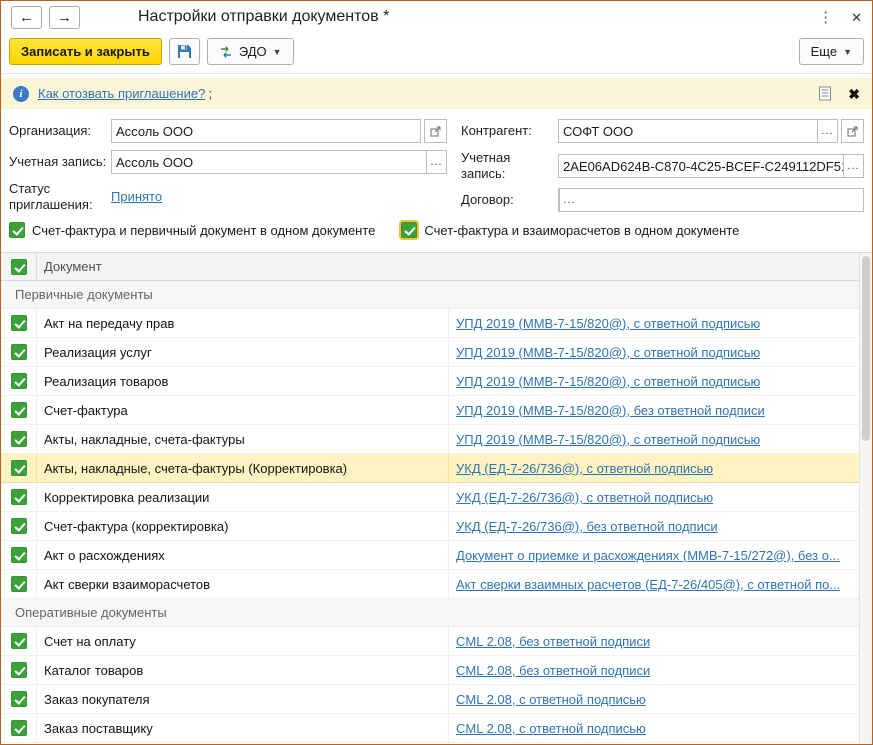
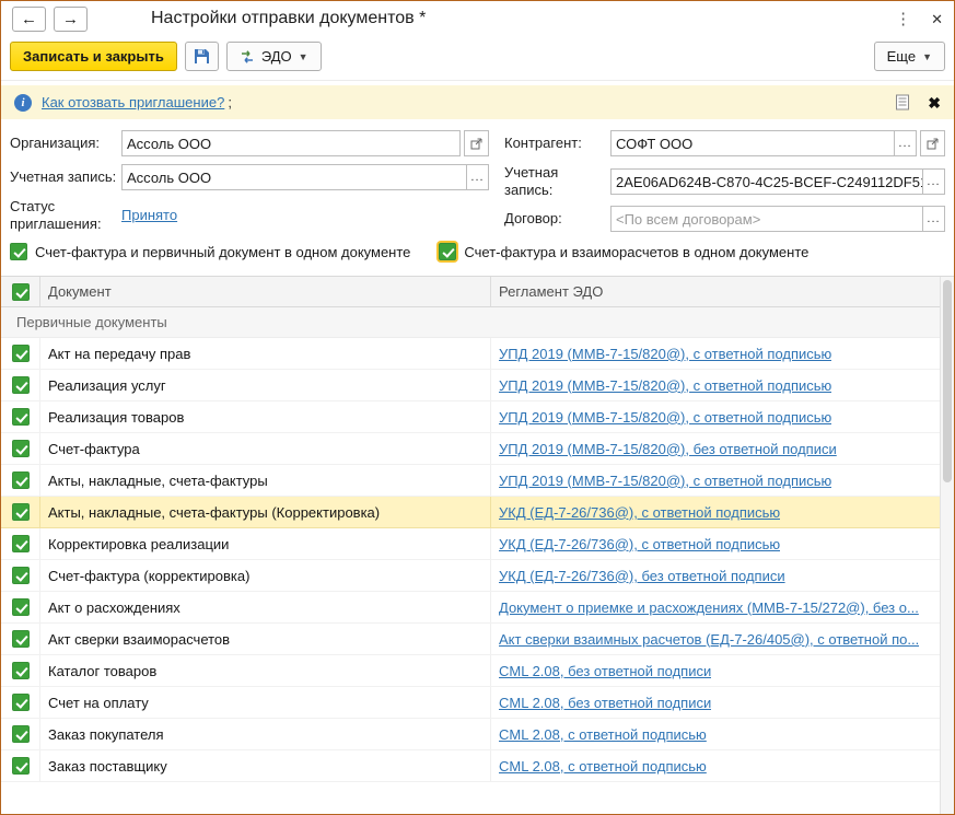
  ←
  →
  Настройки отправки документов *
  ⋮
  ✕
  Записать и закрыть
  ЭДО
  ▼
  Еще
  ▼
  i
  Как отозвать приглашение?
  ;
  ✖
  Организация:
  Ассоль ООО
  Учетная запись:
  Ассоль ООО
  ...
  Статус приглашения:
  Принято
  Контрагент:
  СОФТ ООО
  ...
  Учетная запись:
  2AE06AD624B-C870-4C25-BCEF-C249112DF5
  ...
  Договор:
+ <По всем договорам>
  ...
  Счет-фактура и первичный документ в одном документе
  Счет-фактура и взаиморасчетов в одном документе
  Документ
+ Регламент ЭДО
  Первичные документы
  Акт на передачу прав
  УПД 2019 (ММВ-7-15/820@), с ответной подписью
  Реализация услуг
  УПД 2019 (ММВ-7-15/820@), с ответной подписью
  Реализация товаров
  УПД 2019 (ММВ-7-15/820@), с ответной подписью
  Счет-фактура
  УПД 2019 (ММВ-7-15/820@), без ответной подписи
  Акты, накладные, счета-фактуры
  УПД 2019 (ММВ-7-15/820@), с ответной подписью
  Акты, накладные, счета-фактуры (Корректировка)
  УКД (ЕД-7-26/736@), с ответной подписью
  Корректировка реализации
  УКД (ЕД-7-26/736@), с ответной подписью
  Счет-фактура (корректировка)
  УКД (ЕД-7-26/736@), без ответной подписи
  Акт о расхождениях
  Документ о приемке и расхождениях (ММВ-7-15/272@), без о...
  Акт сверки взаиморасчетов
  Акт сверки взаимных расчетов (ЕД-7-26/405@), с ответной по...
- Оперативные документы
- Счет на оплату
+ Каталог товаров
  CML 2.08, без ответной подписи
- Каталог товаров
+ Счет на оплату
  CML 2.08, без ответной подписи
  Заказ покупателя
  CML 2.08, с ответной подписью
  Заказ поставщику
  CML 2.08, с ответной подписью
